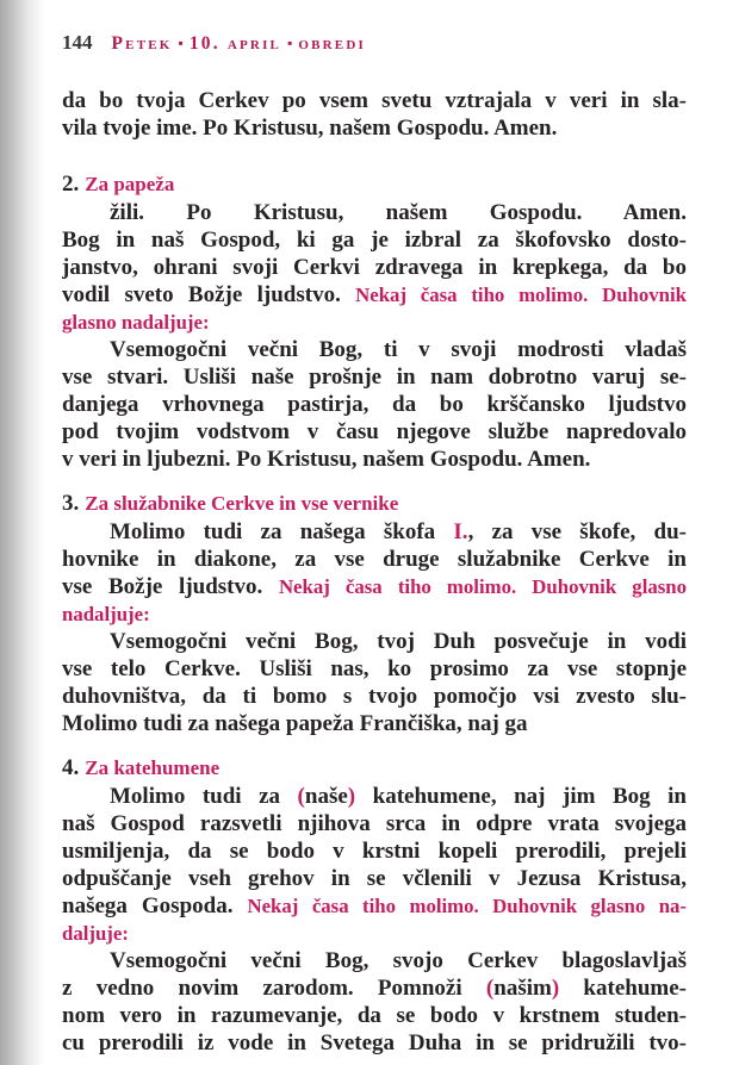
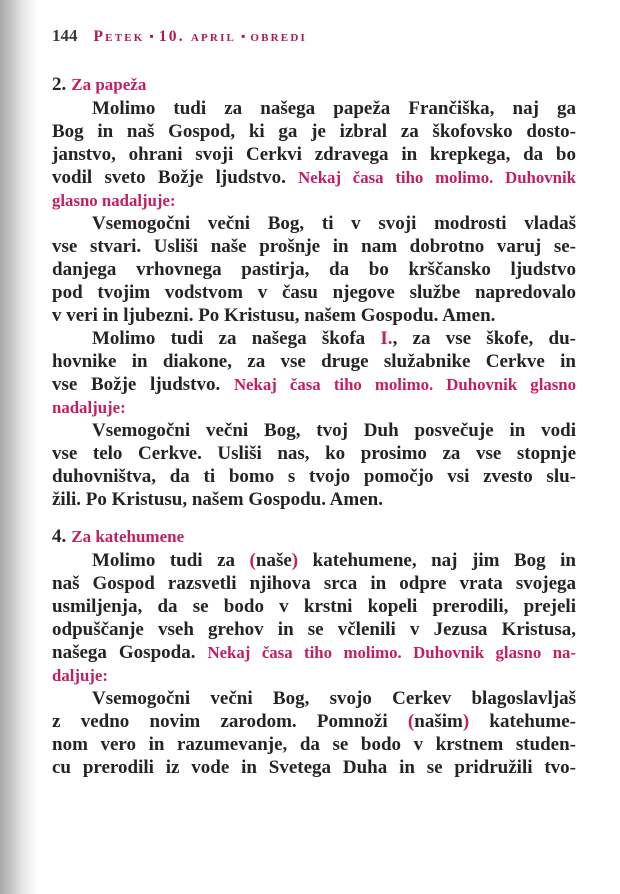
  144
  Petek ▪ 10. april ▪ obredi
- da bo tvoja Cerkev po vsem svetu vztrajala v veri in sla-
- vila tvoje ime. Po Kristusu, našem Gospodu. Amen.
  2. Za papeža
- žili. Po Kristusu, našem Gospodu. Amen.
+ Molimo tudi za našega papeža Frančiška, naj ga
  Bog in naš Gospod, ki ga je izbral za škofovsko dosto-
  janstvo, ohrani svoji Cerkvi zdravega in krepkega, da bo
  vodil sveto Božje ljudstvo. Nekaj časa tiho molimo. Duhovnik
  glasno nadaljuje:
  Vsemogočni večni Bog, ti v svoji modrosti vladaš
  vse stvari. Usliši naše prošnje in nam dobrotno varuj se-
  danjega vrhovnega pastirja, da bo krščansko ljudstvo
  pod tvojim vodstvom v času njegove službe napredovalo
  v veri in ljubezni. Po Kristusu, našem Gospodu. Amen.
- 3. Za služabnike Cerkve in vse vernike
  Molimo tudi za našega škofa I., za vse škofe, du-
  hovnike in diakone, za vse druge služabnike Cerkve in
  vse Božje ljudstvo. Nekaj časa tiho molimo. Duhovnik glasno
  nadaljuje:
  Vsemogočni večni Bog, tvoj Duh posvečuje in vodi
  vse telo Cerkve. Usliši nas, ko prosimo za vse stopnje
  duhovništva, da ti bomo s tvojo pomočjo vsi zvesto slu-
- Molimo tudi za našega papeža Frančiška, naj ga
+ žili. Po Kristusu, našem Gospodu. Amen.
  4. Za katehumene
  Molimo tudi za (naše) katehumene, naj jim Bog in
  naš Gospod razsvetli njihova srca in odpre vrata svojega
  usmiljenja, da se bodo v krstni kopeli prerodili, prejeli
  odpuščanje vseh grehov in se včlenili v Jezusa Kristusa,
  našega Gospoda. Nekaj časa tiho molimo. Duhovnik glasno na-
  daljuje:
  Vsemogočni večni Bog, svojo Cerkev blagoslavljaš
  z vedno novim zarodom. Pomnoži (našim) katehume-
  nom vero in razumevanje, da se bodo v krstnem studen-
  cu prerodili iz vode in Svetega Duha in se pridružili tvo-
